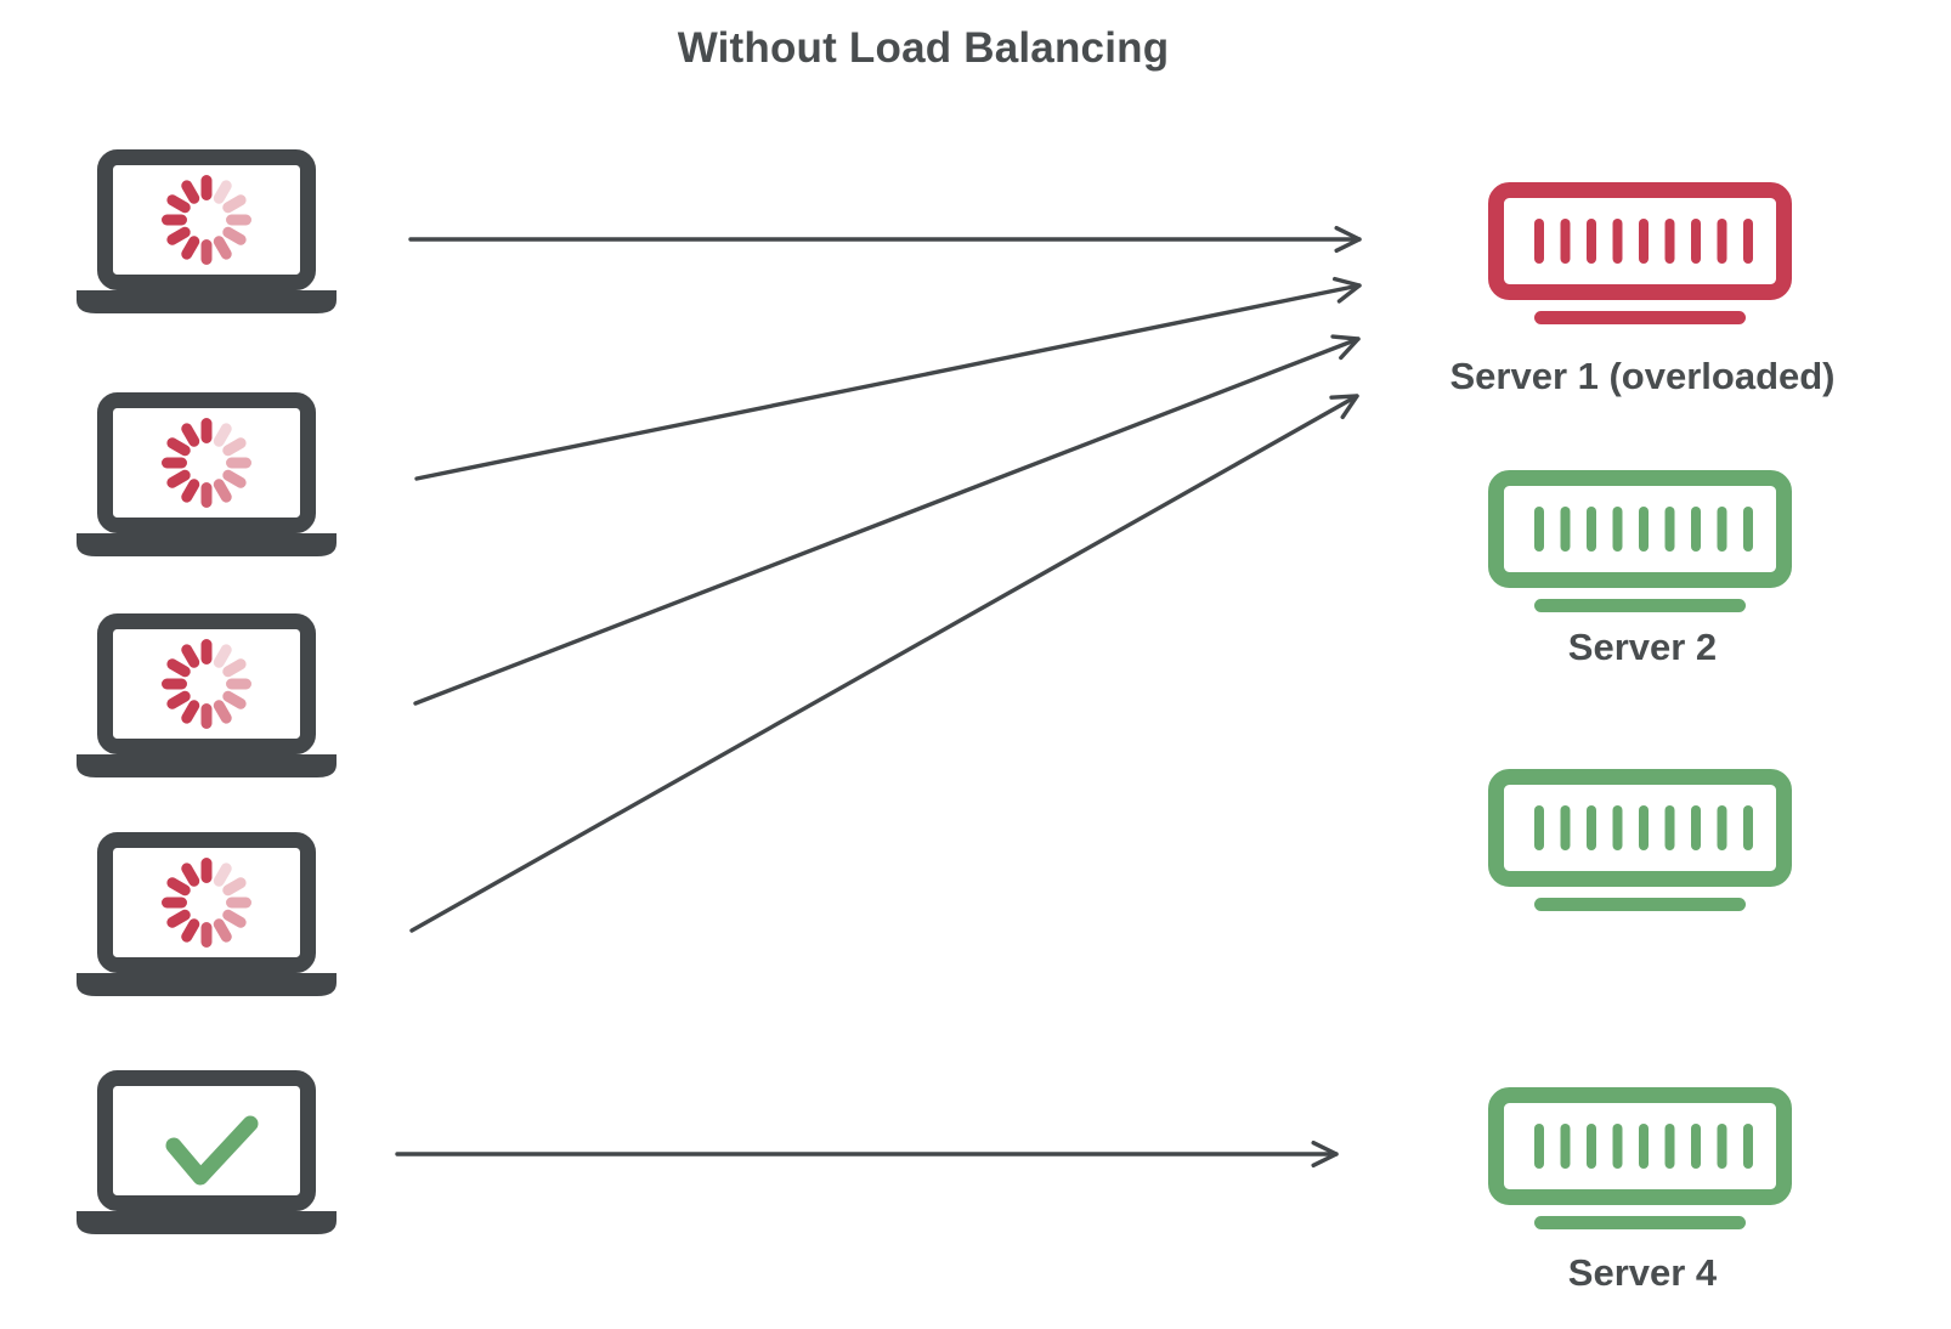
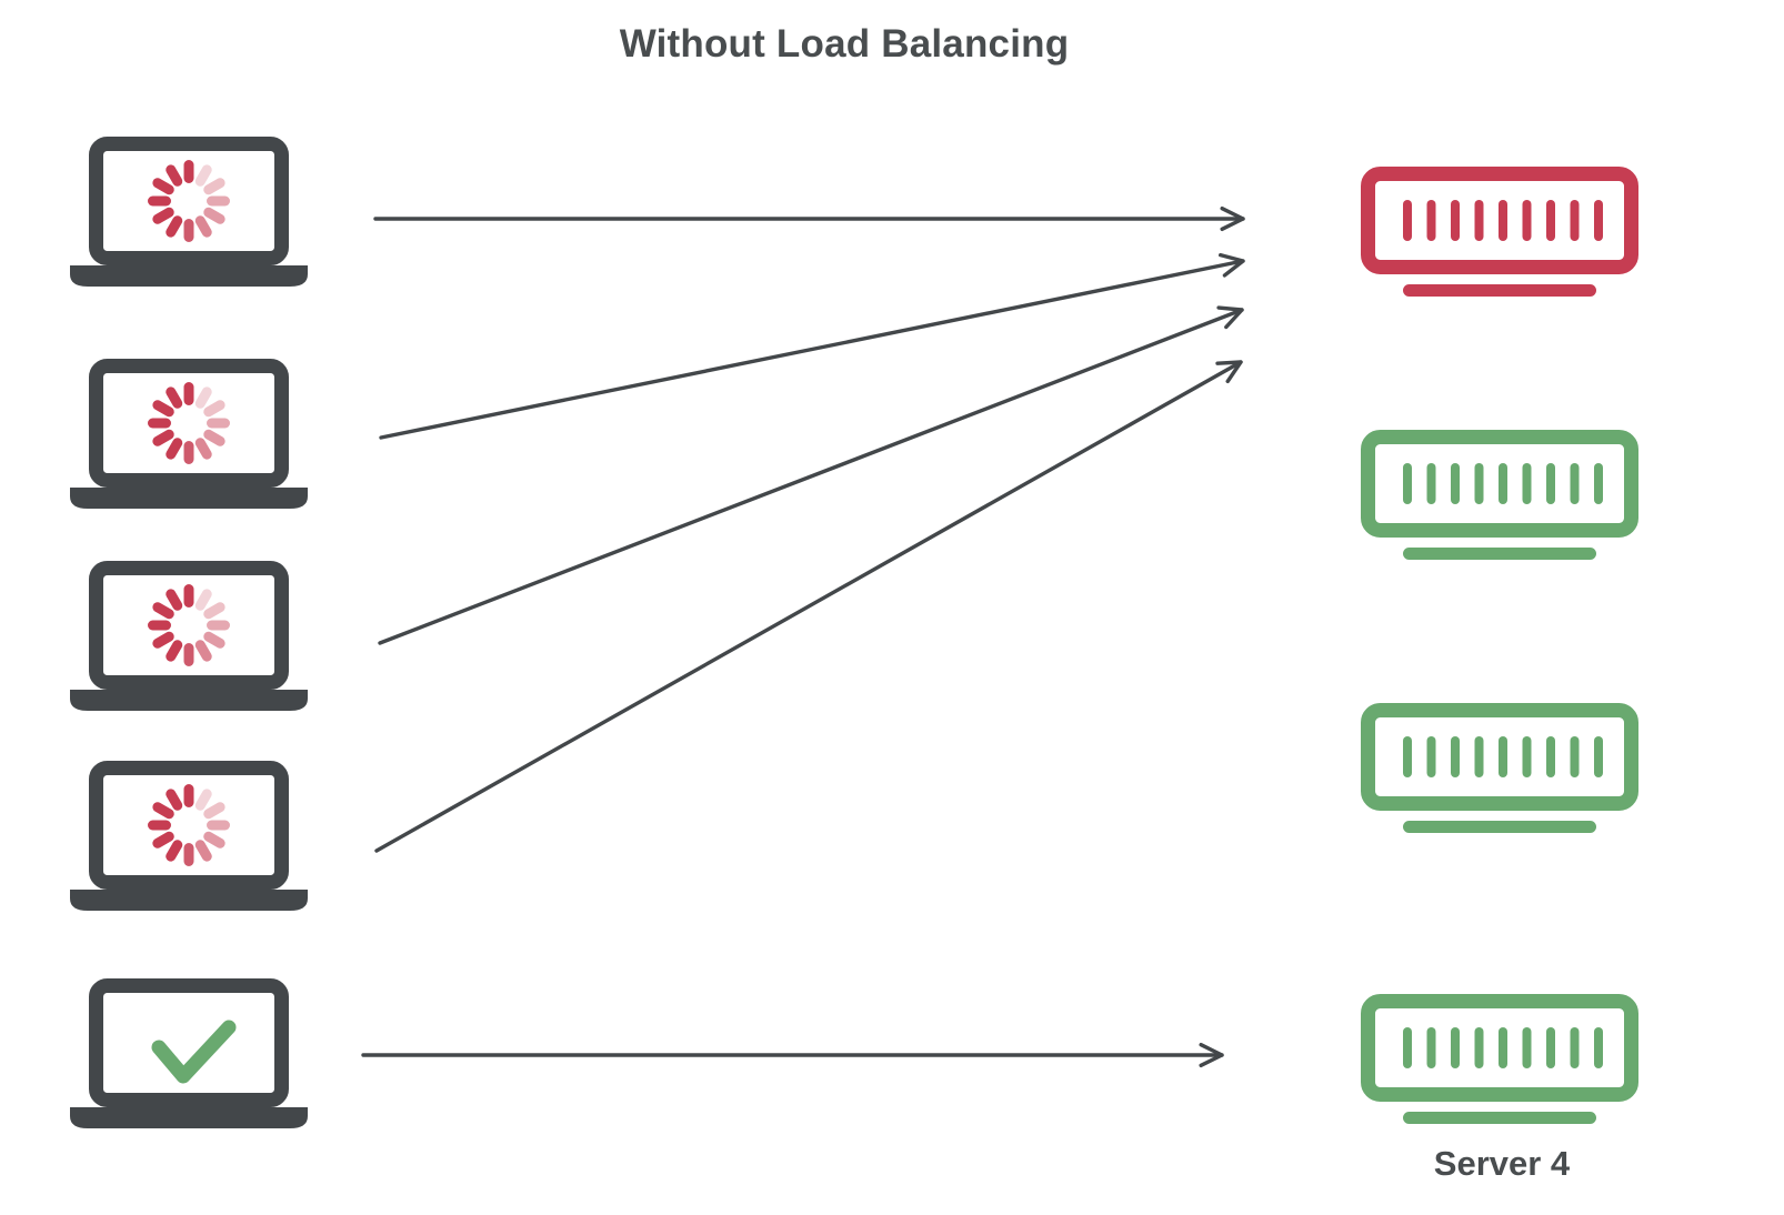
  Without Load Balancing
- Server 1 (overloaded)
- Server 2
  Server 4
